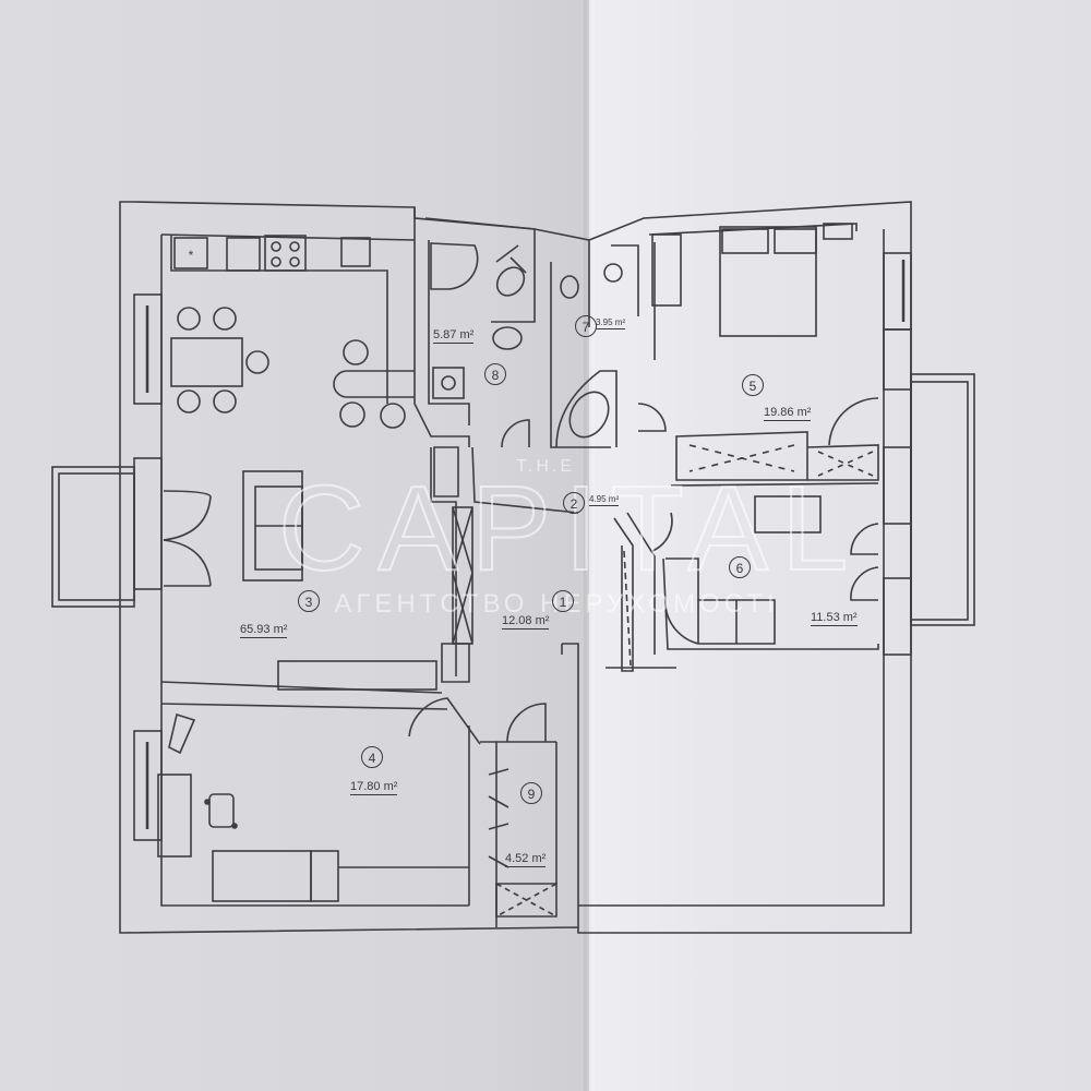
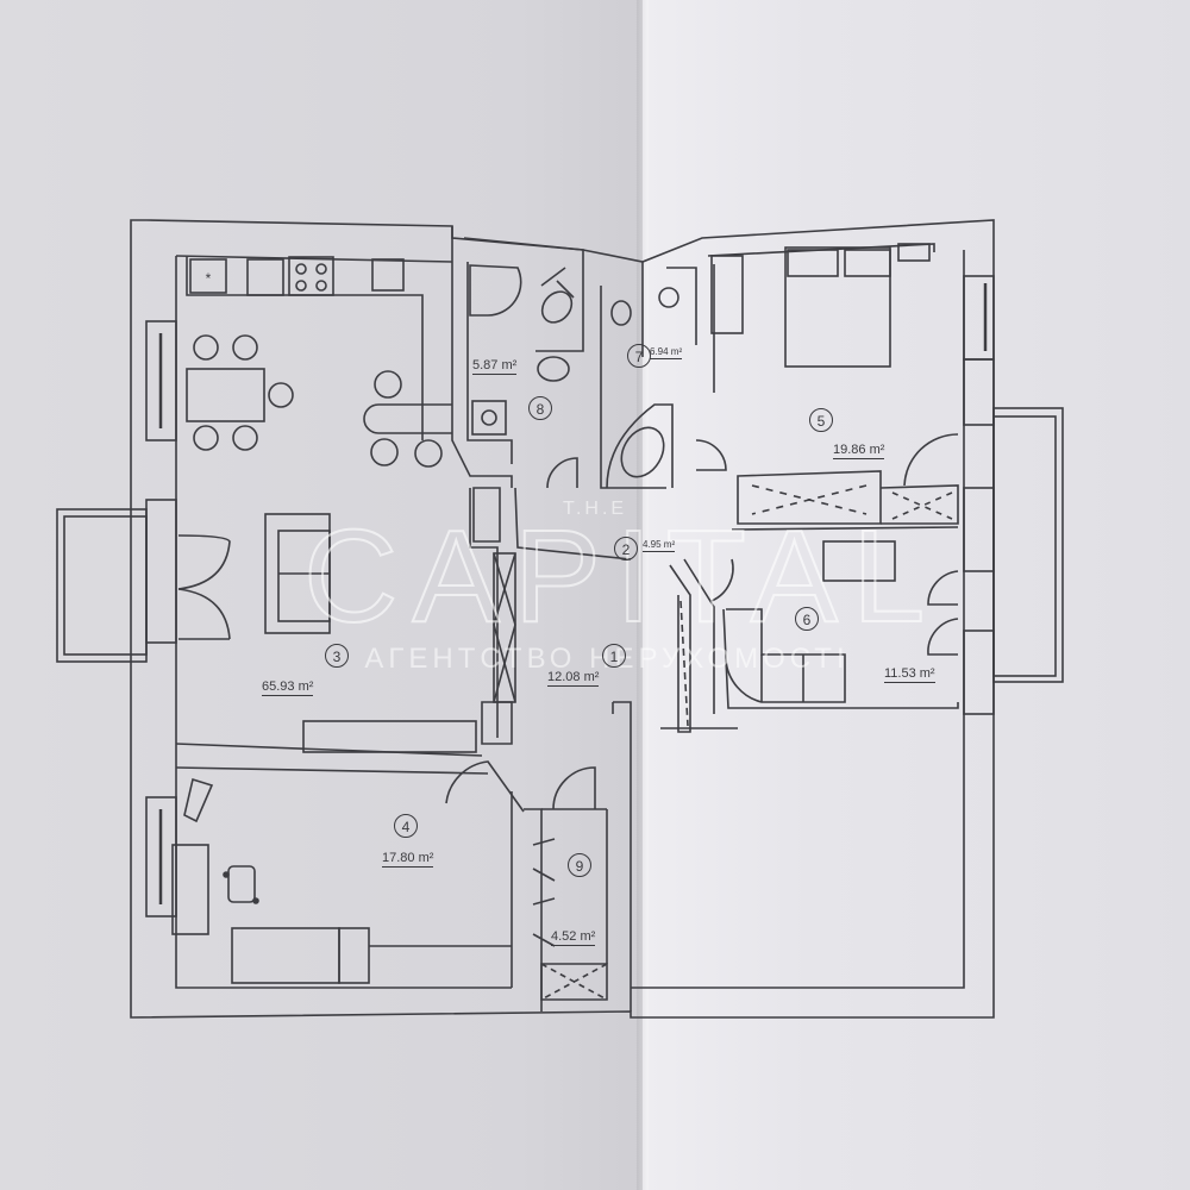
  *
  T.H.E
  CAPITAL
  АГЕНТСТВО НЕРУХОМОСТІ
  1
  12.08 m²
  2
  4.95 m²
  3
  65.93 m²
  4
  17.80 m²
  5
  19.86 m²
  6
  11.53 m²
  7
- 3.95 m²
+ 6.94 m²
  8
  5.87 m²
  9
  4.52 m²
